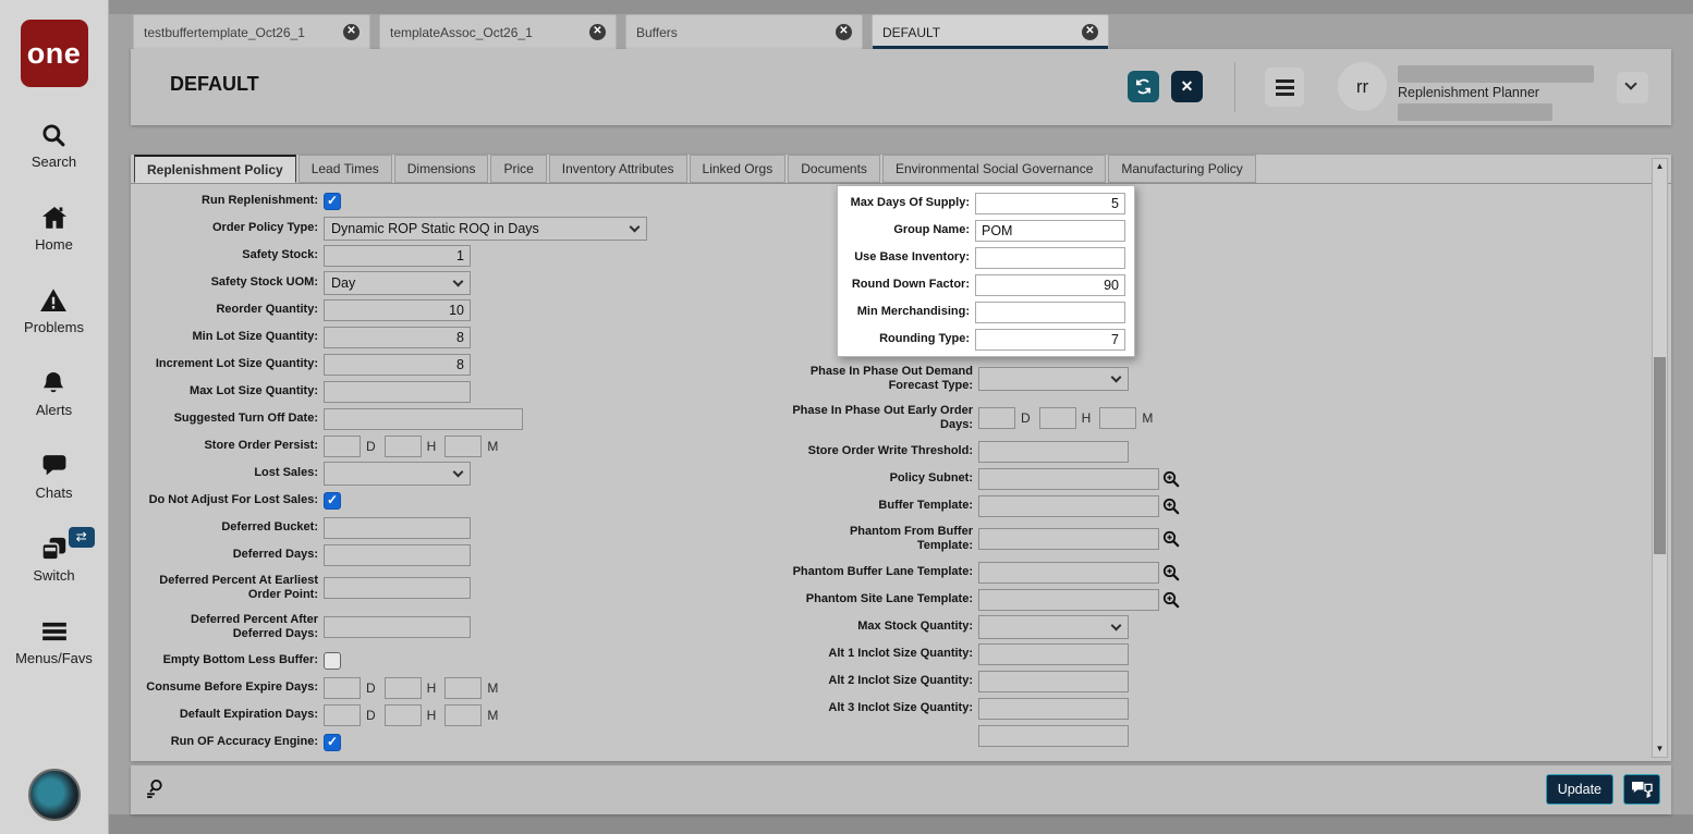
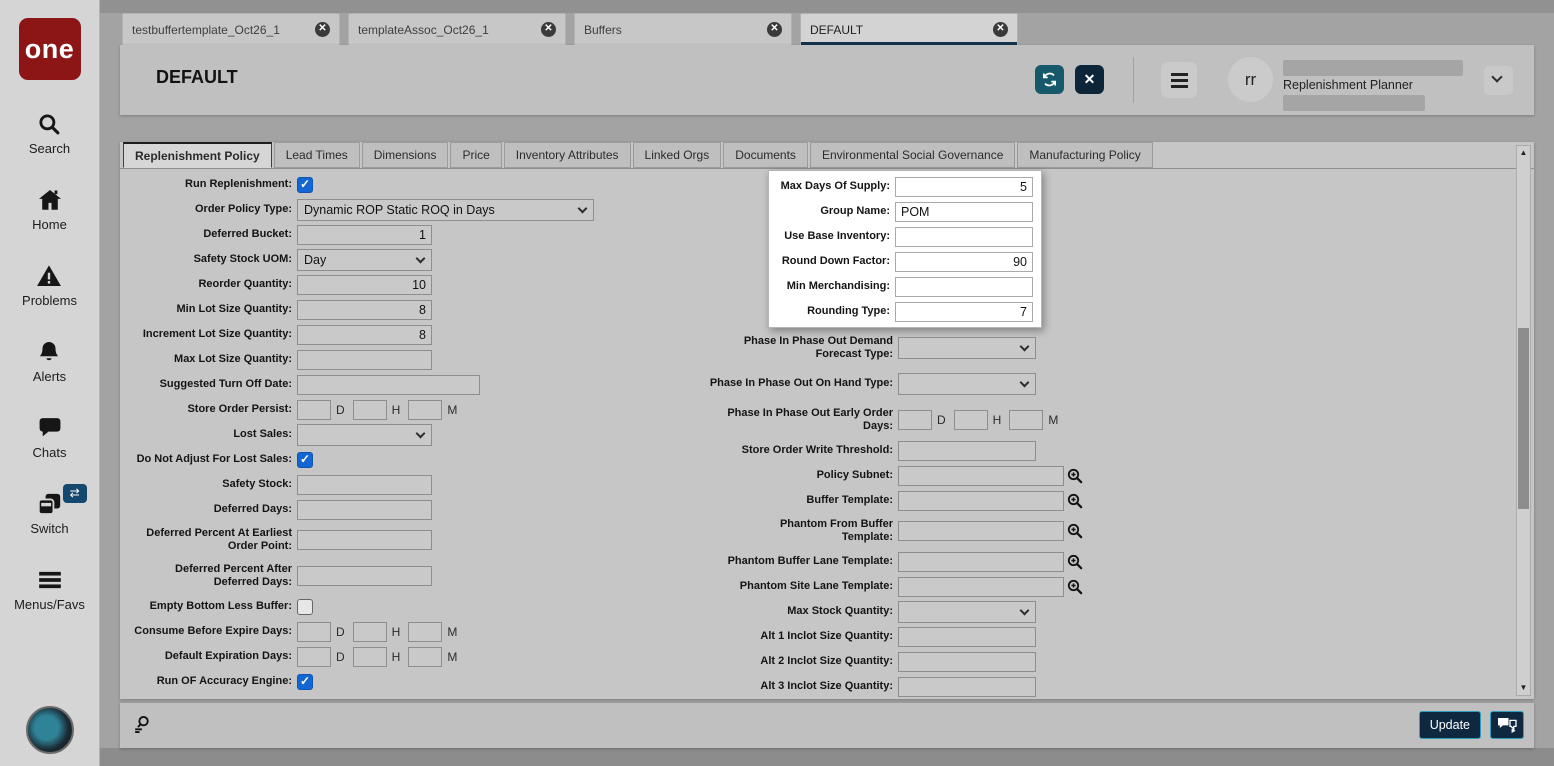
  one
  Search
  Home
  Problems
  Alerts
  Chats
  ⇄
  Switch
  Menus/Favs
  testbuffertemplate_Oct26_1
  ✕
  templateAssoc_Oct26_1
  ✕
  Buffers
  ✕
  DEFAULT
  ✕
  DEFAULT
  ✕
  rr
  Replenishment Planner
  Replenishment Policy
  Lead Times
  Dimensions
  Price
  Inventory Attributes
  Linked Orgs
  Documents
  Environmental Social Governance
  Manufacturing Policy
  Run Replenishment:
  Order Policy Type:
  Dynamic ROP Static ROQ in Days
- Safety Stock:
+ Deferred Bucket:
  1
  Safety Stock UOM:
  Day
  Reorder Quantity:
  10
  Min Lot Size Quantity:
  8
  Increment Lot Size Quantity:
  8
  Max Lot Size Quantity:
  Suggested Turn Off Date:
  Store Order Persist:
  D
  H
  M
  Lost Sales:
  Do Not Adjust For Lost Sales:
- Deferred Bucket:
+ Safety Stock:
  Deferred Days:
  Deferred Percent At Earliest Order Point:
  Deferred Percent After Deferred Days:
  Empty Bottom Less Buffer:
  Consume Before Expire Days:
  D
  H
  M
  Default Expiration Days:
  D
  H
  M
  Run OF Accuracy Engine:
  Max Days Of Supply:
  5
  Group Name:
  POM
  Use Base Inventory:
  Round Down Factor:
  90
  Min Merchandising:
  Rounding Type:
  7
  Phase In Phase Out Demand Forecast Type:
+ Phase In Phase Out On Hand Type:
  Phase In Phase Out Early Order Days:
  D
  H
  M
  Store Order Write Threshold:
  Policy Subnet:
  Buffer Template:
  Phantom From Buffer Template:
  Phantom Buffer Lane Template:
  Phantom Site Lane Template:
  Max Stock Quantity:
  Alt 1 Inclot Size Quantity:
  Alt 2 Inclot Size Quantity:
  Alt 3 Inclot Size Quantity:
  ▲
  ▼
  Update
